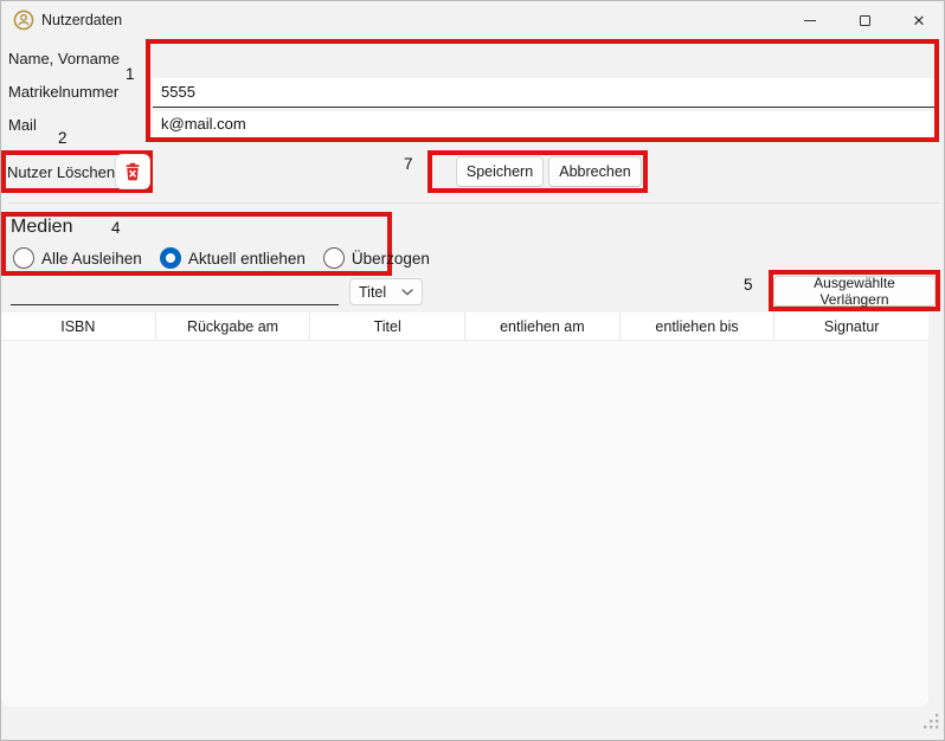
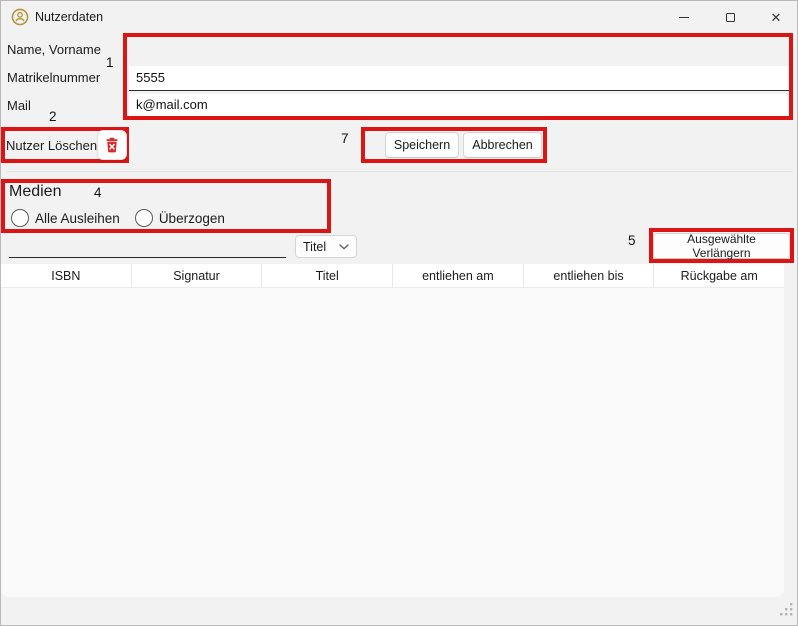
  Nutzerdaten
  ✕
  Name, Vorname
  Matrikelnummer
  Mail
  1
  2
  7
  4
  5
  5555
  k@mail.com
  Nutzer Löschen
  Speichern
  Abbrechen
  Medien
  Alle Ausleihen
- Aktuell entliehen
  Überzogen
  Titel
  Ausgewählte Verlängern
  ISBN
- Rückgabe am
+ Signatur
  Titel
  entliehen am
  entliehen bis
- Signatur
+ Rückgabe am
